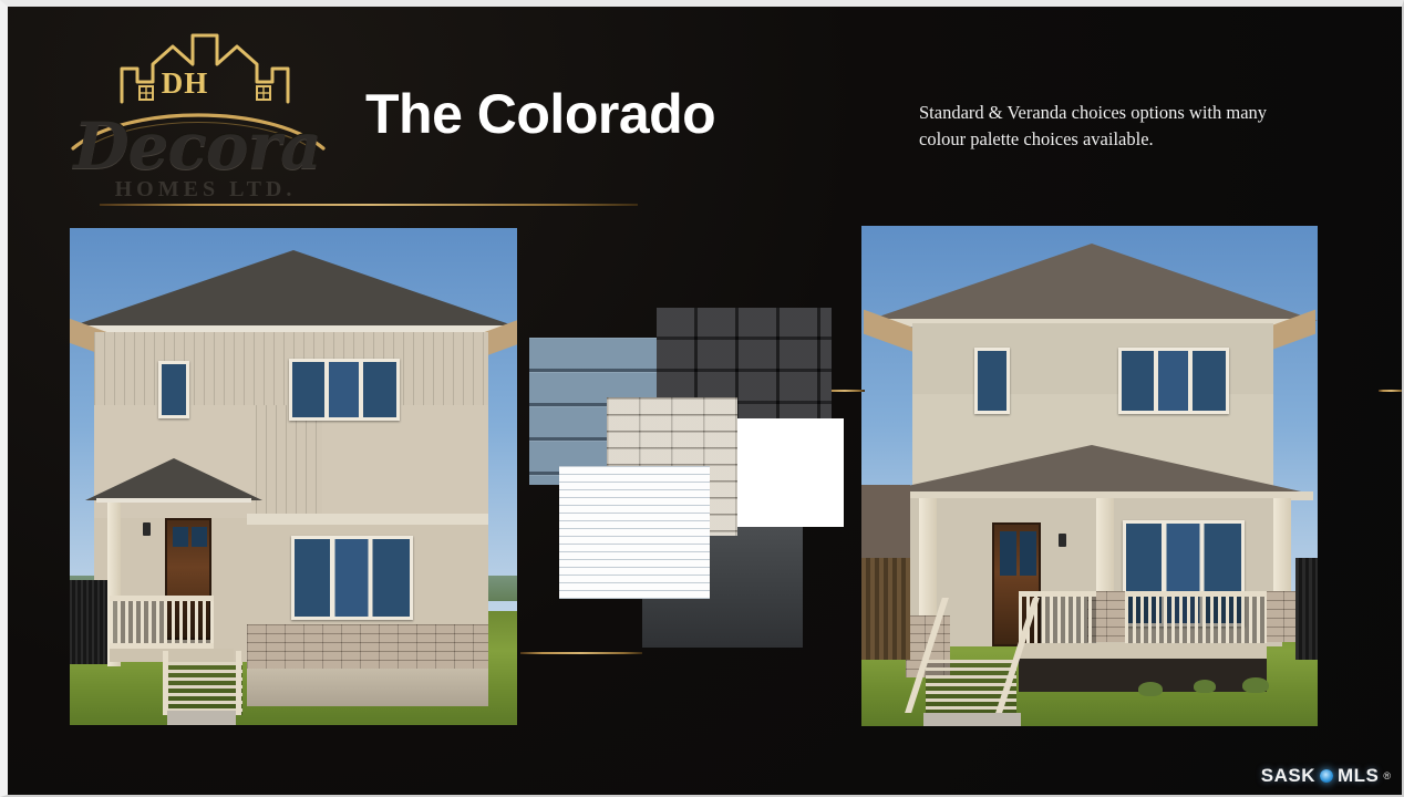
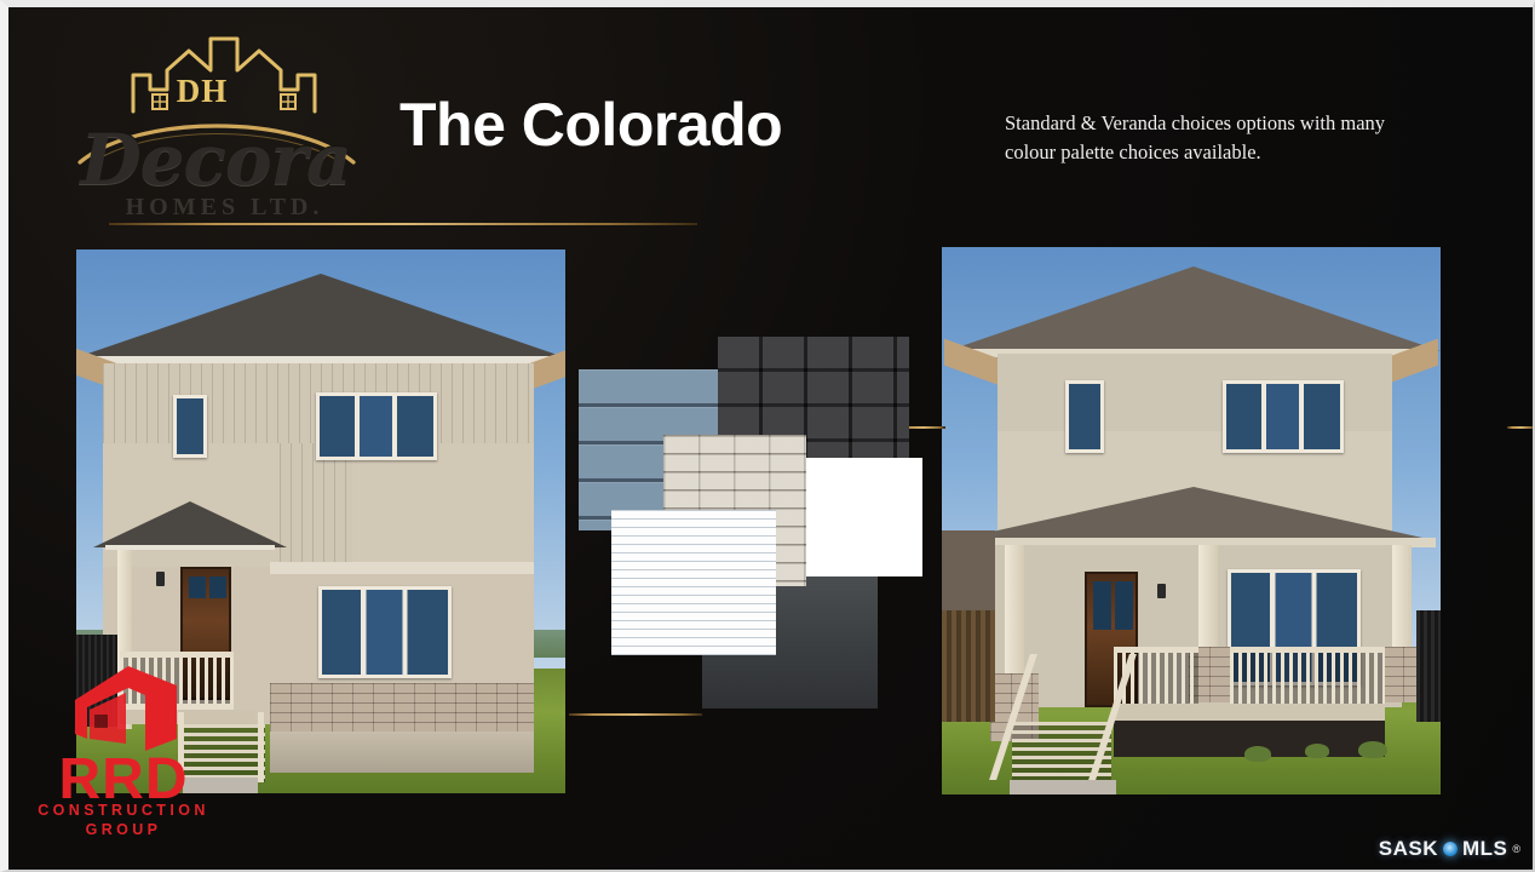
  DH
  Decora
  HOMES LTD.
  The Colorado
  Standard & Veranda choices options with many colour palette choices available.
+ RRD
+ CONSTRUCTION
+ GROUP
  SASK
  MLS
  ®
